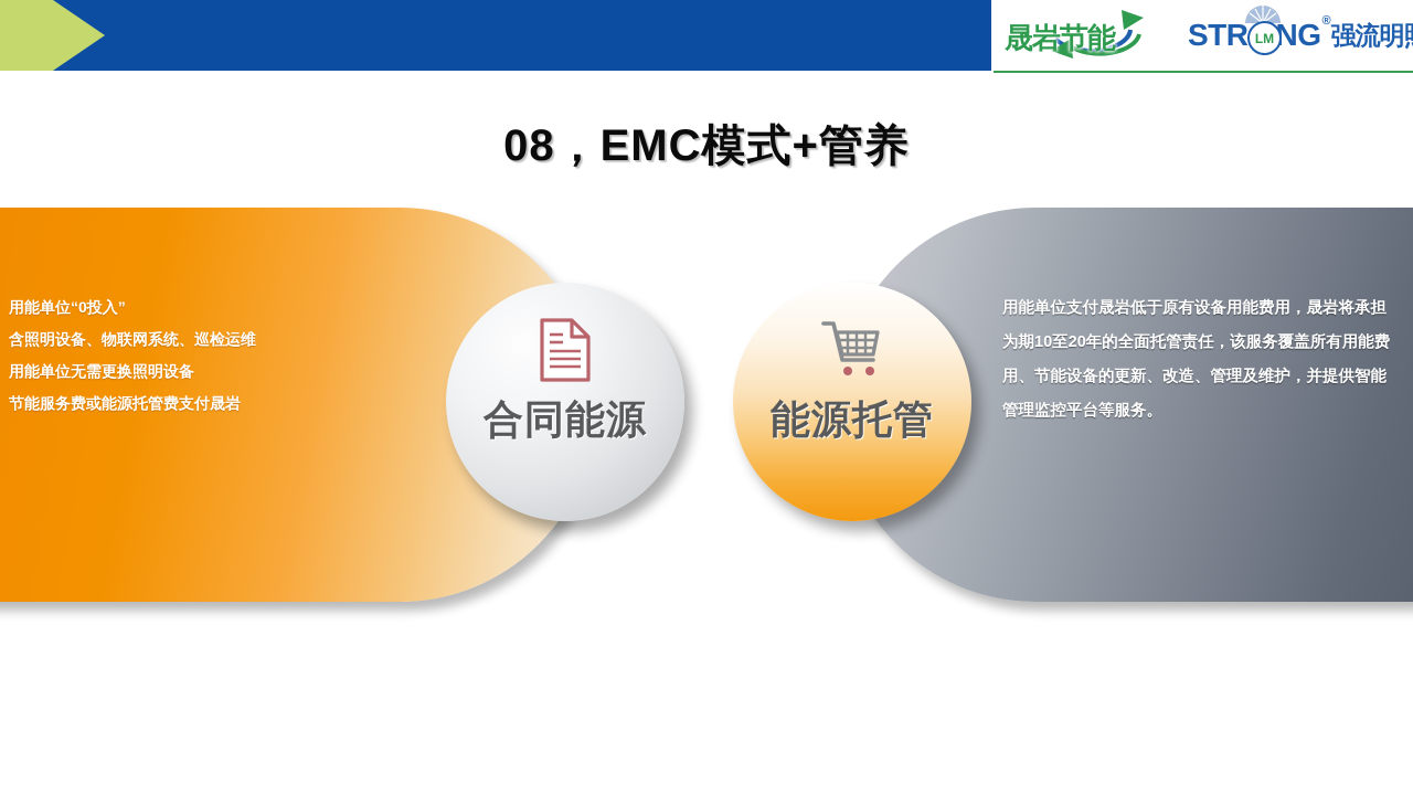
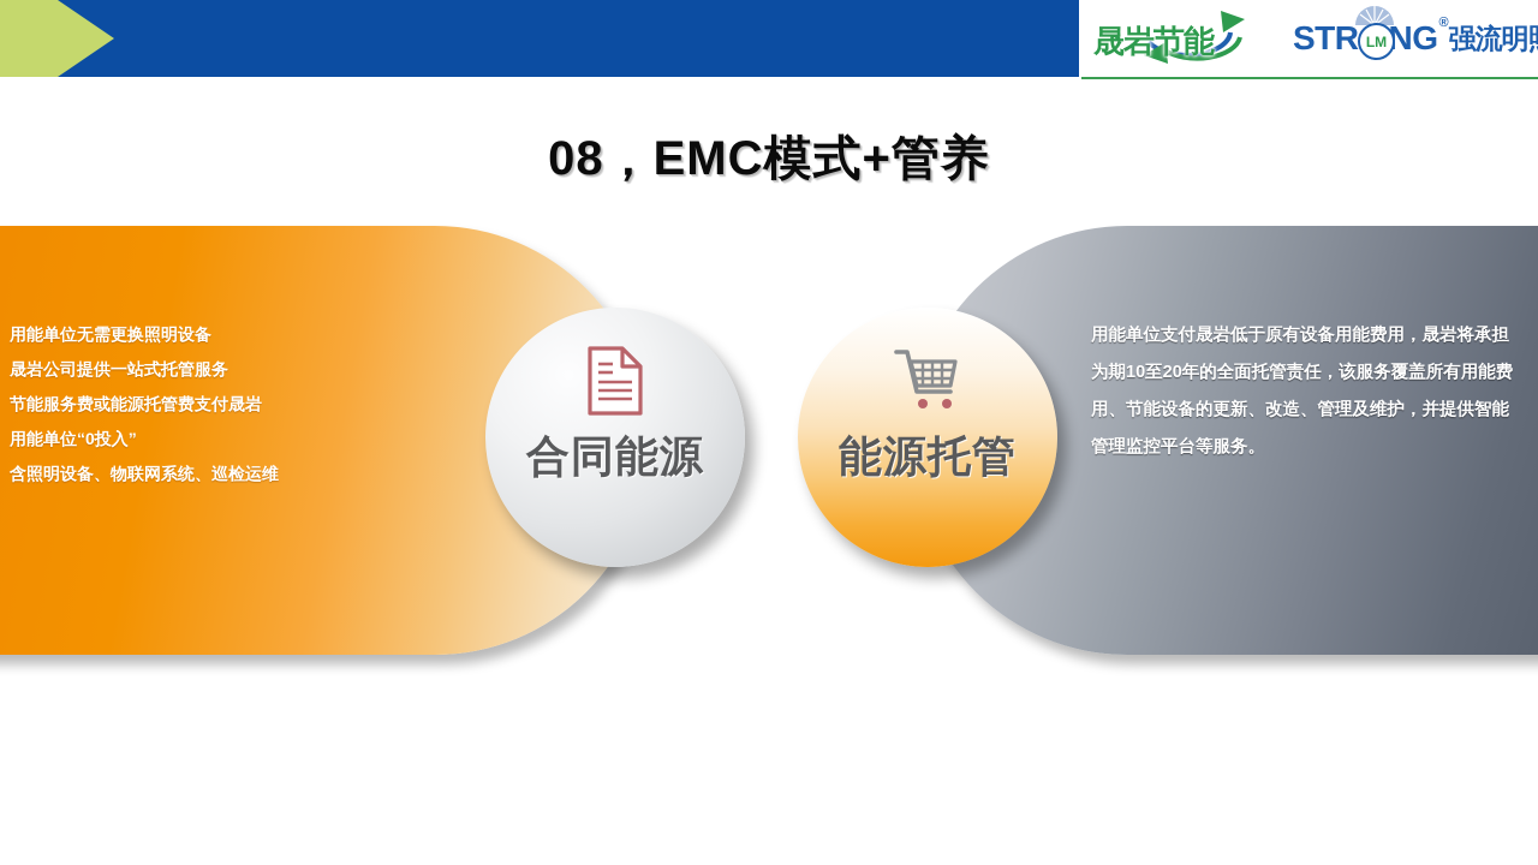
  晟岩节能
  STR NG
  LM
  ®
  08，EMC模式+管养
- 用能单位“0投入”
+ 用能单位无需更换照明设备
+ 晟岩公司提供一站式托管服务
- 含照明设备、物联网系统、巡检运维
+ 节能服务费或能源托管费支付晟岩
- 用能单位无需更换照明设备
+ 用能单位“0投入”
- 节能服务费或能源托管费支付晟岩
+ 含照明设备、物联网系统、巡检运维
  用能单位支付晟岩低于原有设备用能费用，晟岩将承担为期10至20年的全面托管责任，该服务覆盖所有用能费用、节能设备的更新、改造、管理及维护，并提供智能管理监控平台等服务。
  合同能源
  能源托管
